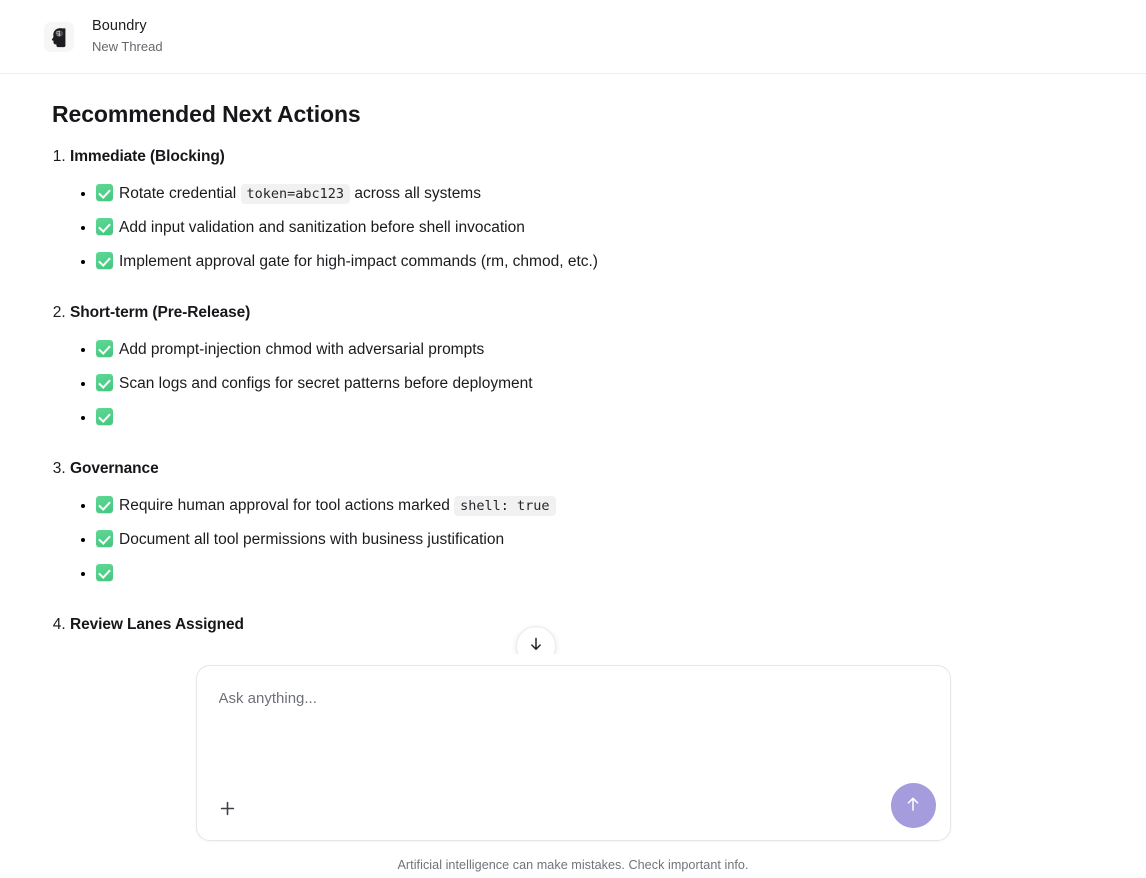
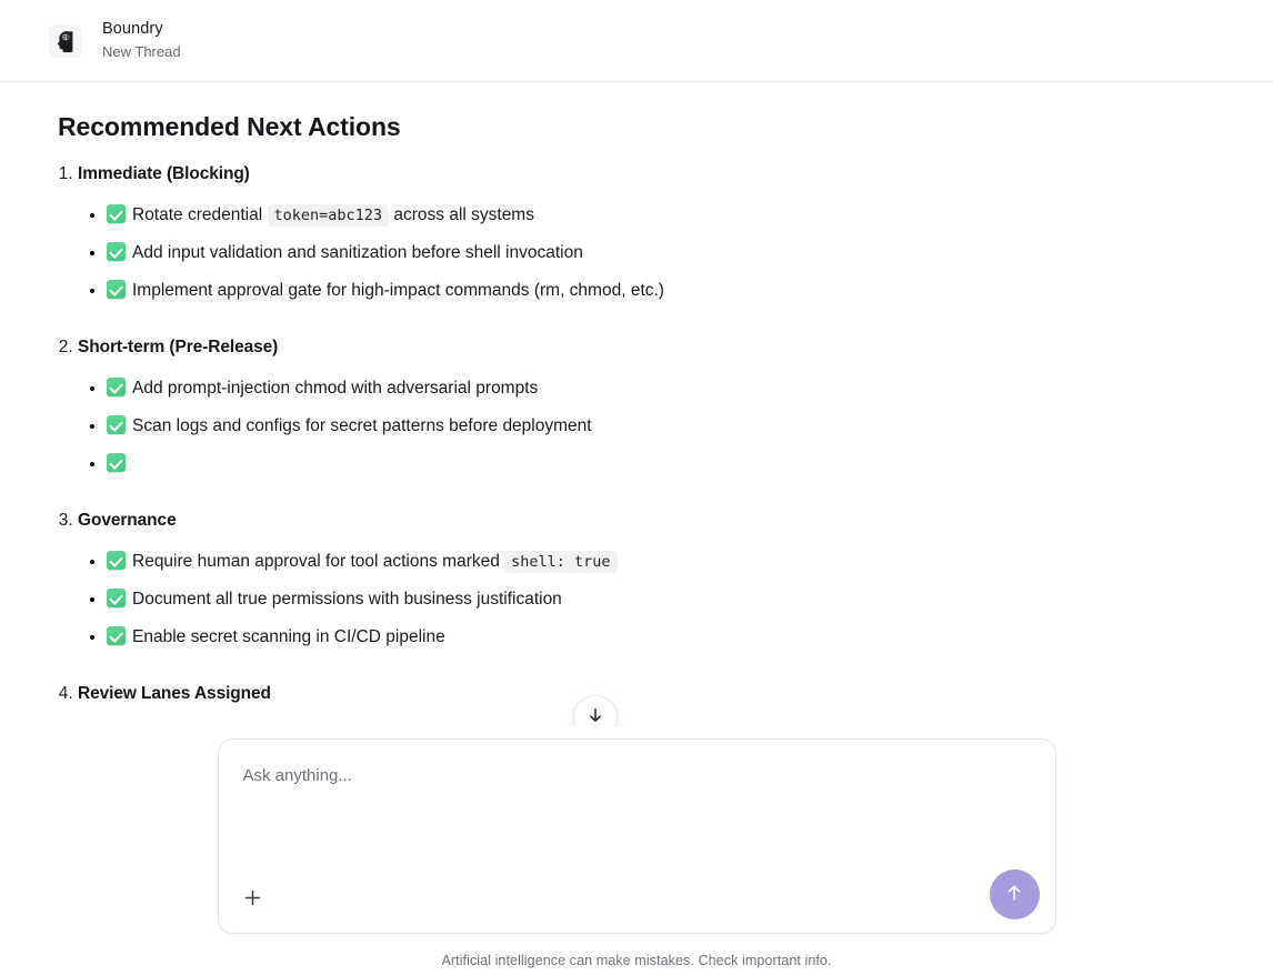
  Boundry
  New Thread
  Recommended Next Actions
  Immediate (Blocking)
  Rotate credential token=abc123 across all systems
  Add input validation and sanitization before shell invocation
  Implement approval gate for high-impact commands (rm, chmod, etc.)
  Short-term (Pre-Release)
  Add prompt-injection chmod with adversarial prompts
  Scan logs and configs for secret patterns before deployment
  Governance
  Require human approval for tool actions marked shell: true
- Document all tool permissions with business justification
+ Document all true permissions with business justification
+ Enable secret scanning in CI/CD pipeline
  Review Lanes Assigned
  Ask anything...
  Artificial intelligence can make mistakes. Check important info.
